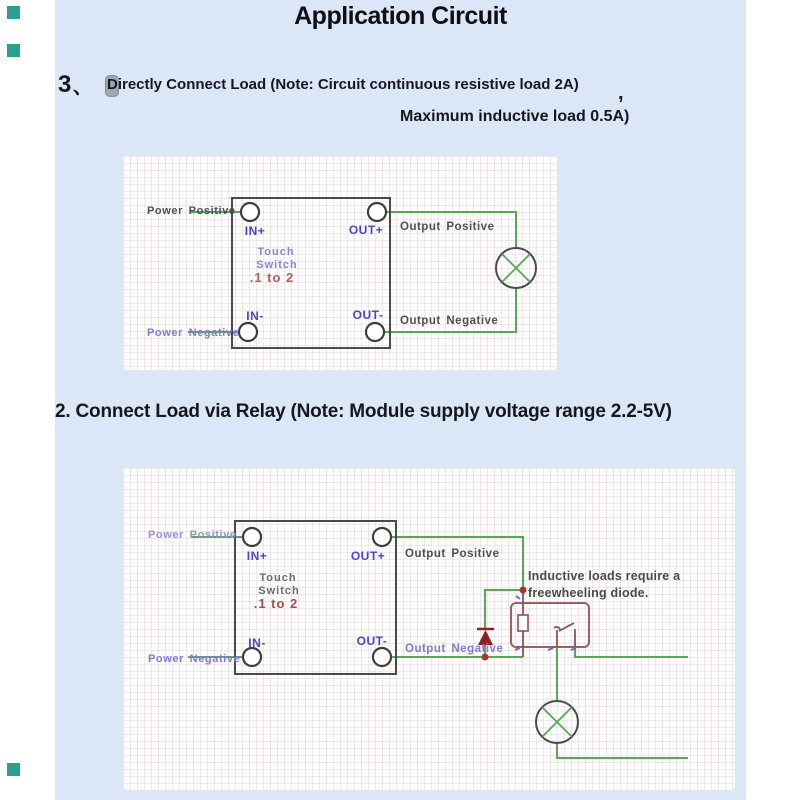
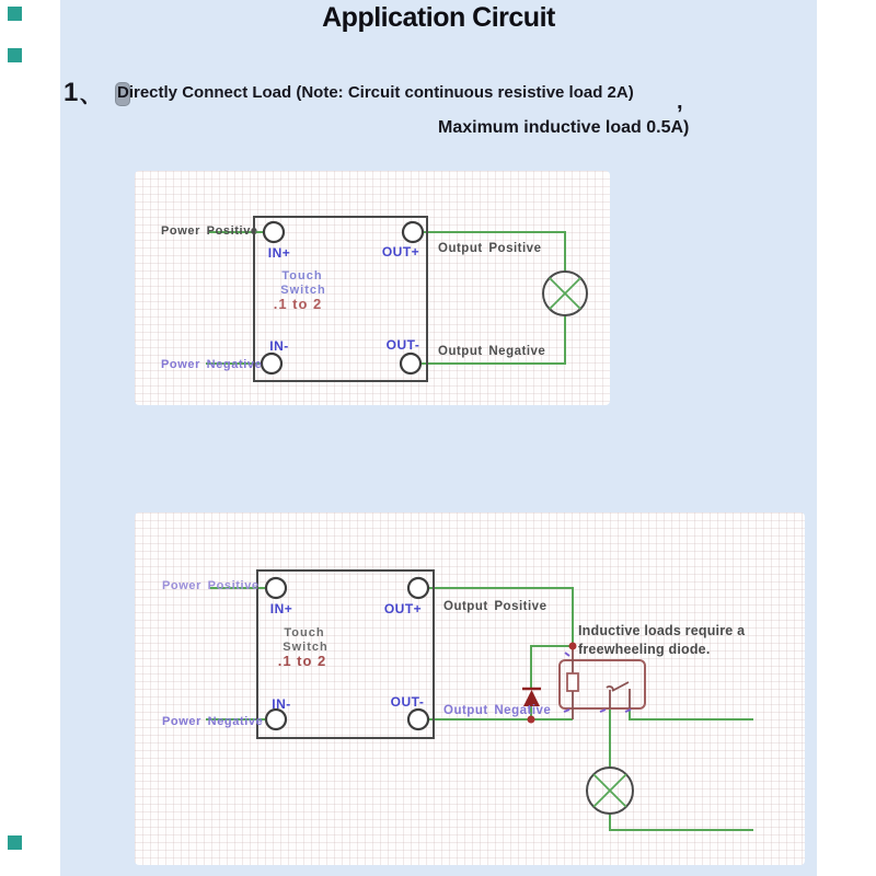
  Application Circuit
- 3、
+ 1、
  Directly Connect Load (Note: Circuit continuous resistive load 2A)
  ,
  Maximum inductive load 0.5A)
  Power Positive
  Power Negative
  IN+
  OUT+
  IN-
  OUT-
  Touch
  Switch
  .1 to 2
  Output Positive
  Output Negative
- 2. Connect Load via Relay (Note: Module supply voltage range 2.2-5V)
  Power Positive
  Power Negative
  IN+
  OUT+
  IN-
  OUT-
  Touch
  Switch
  .1 to 2
  Output Positive
  Output Negative
  Inductive loads require a
  freewheeling diode.
